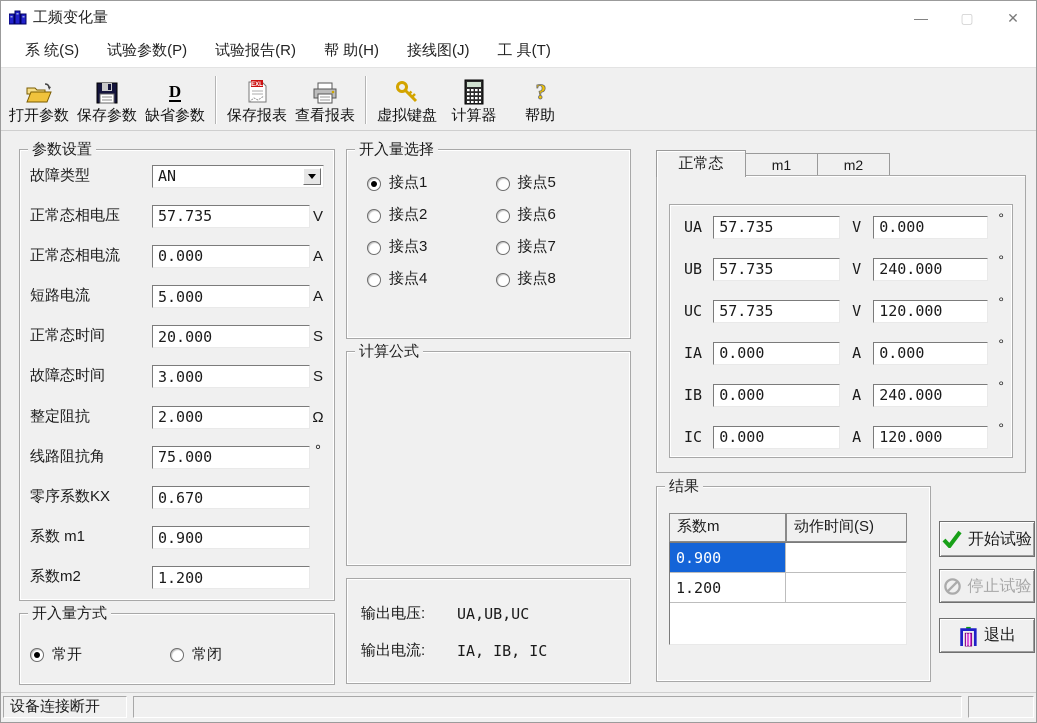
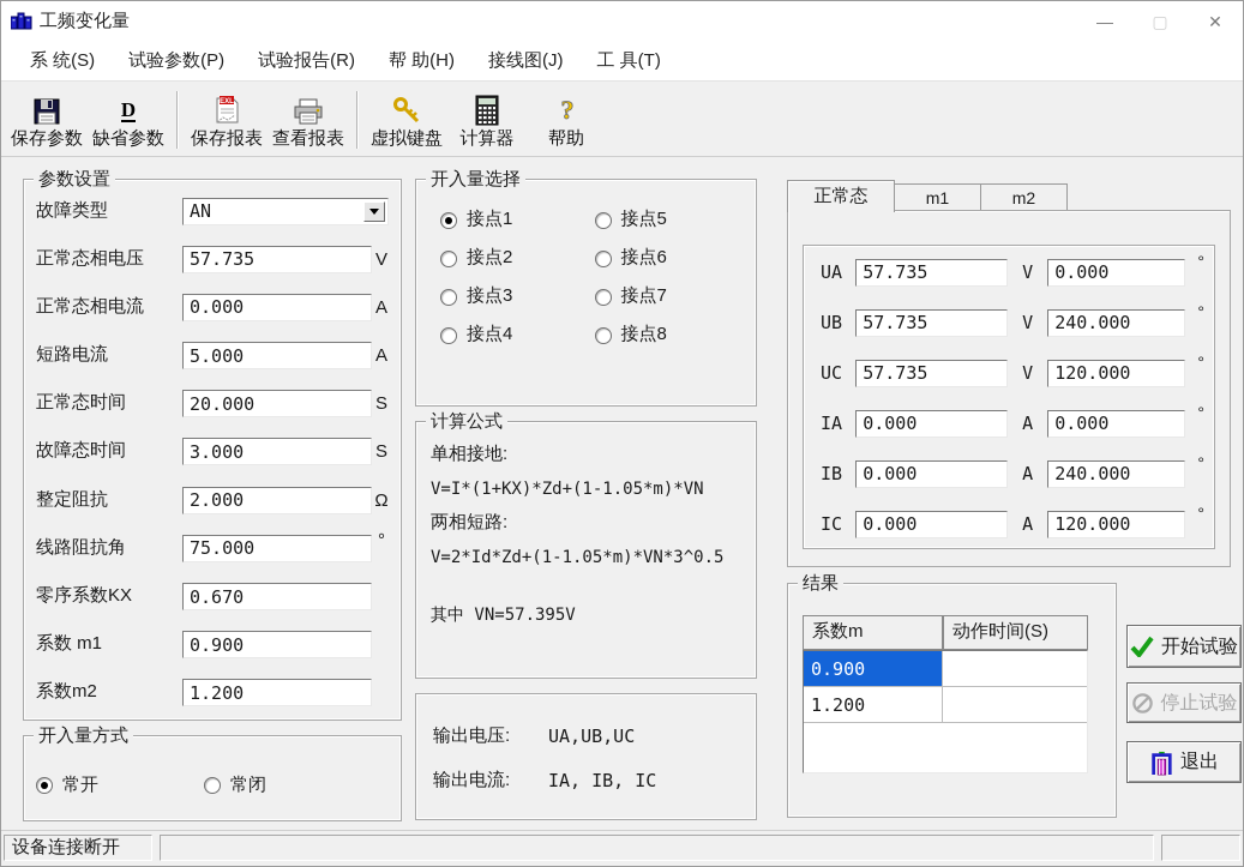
  工频变化量
  —
  ▢
  ✕
  系 统(S)
  试验参数(P)
  试验报告(R)
  帮 助(H)
  接线图(J)
  工 具(T)
- 打开参数
  保存参数
  D
  缺省参数
  保存报表
  查看报表
  虚拟键盘
  计算器
  ?
  帮助
  参数设置
  故障类型
  AN
  正常态相电压
  57.735
  V
  正常态相电流
  0.000
  A
  短路电流
  5.000
  A
  正常态时间
  20.000
  S
  故障态时间
  3.000
  S
  整定阻抗
  2.000
  Ω
  线路阻抗角
  75.000
  °
  零序系数KX
  0.670
  系数 m1
  0.900
  系数m2
  1.200
  开入量方式
  常开
  常闭
  开入量选择
  接点1
  接点5
  接点2
  接点6
  接点3
  接点7
  接点4
  接点8
  计算公式
+ 单相接地:
+ V=I*(1+KX)*Zd+(1-1.05*m)*VN
+ 两相短路:
+ V=2*Id*Zd+(1-1.05*m)*VN*3^0.5
+ 其中 VN=57.395V
  输出电压:
  UA,UB,UC
  输出电流:
  IA, IB, IC
  正常态
  m1
  m2
  UA
  57.735
  V
  0.000
  °
  UB
  57.735
  V
  240.000
  °
  UC
  57.735
  V
  120.000
  °
  IA
  0.000
  A
  0.000
  °
  IB
  0.000
  A
  240.000
  °
  IC
  0.000
  A
  120.000
  °
  结果
  系数m
  动作时间(S)
  0.900
  1.200
  开始试验
  停止试验
  退出
  设备连接断开
